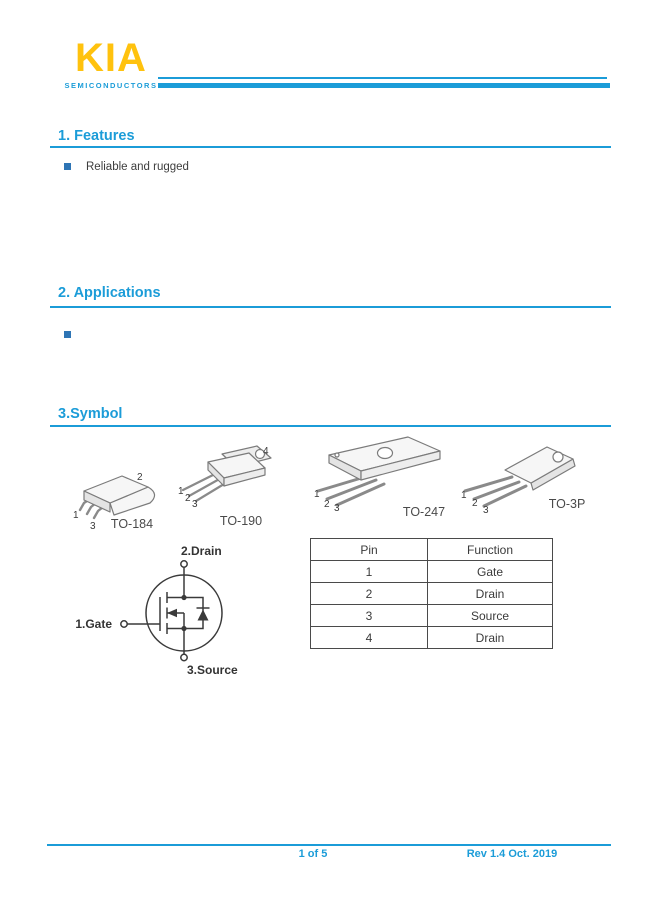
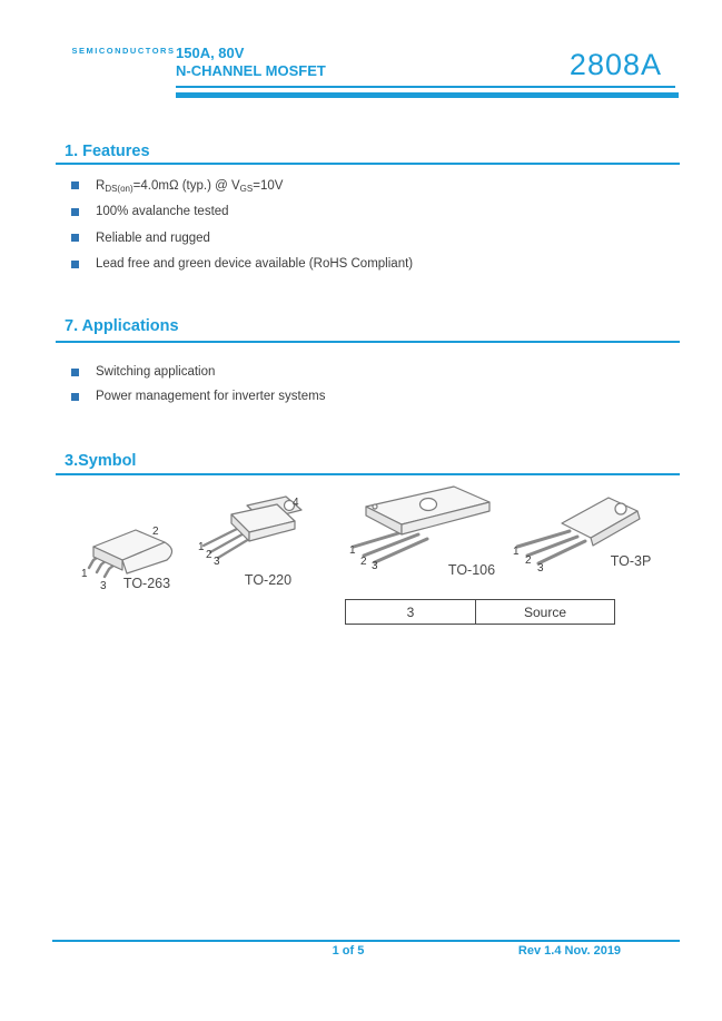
- KIA
  SEMICONDUCTORS
+ 150A, 80V
+ N-CHANNEL MOSFET
+ 2808A
  1. Features
+ RDS(on)=4.0mΩ (typ.) @ VGS=10V
+ 100% avalanche tested
  Reliable and rugged
+ Lead free and green device available (RoHS Compliant)
- 2. Applications
+ 7. Applications
+ Switching application
+ Power management for inverter systems
  3.Symbol
  1
  3
  2
- TO-184
+ TO-263
  1
  2
  3
  4
- TO-190
+ TO-220
  1
  2
  3
- TO-247
+ TO-106
  1
  2
  3
  TO-3P
- 2.Drain
- 1.Gate
- 3.Source
- Pin	Function
- 1	Gate
- 2	Drain
  3	Source
- 4	Drain
  1 of 5
- Rev 1.4 Oct. 2019
+ Rev 1.4 Nov. 2019
